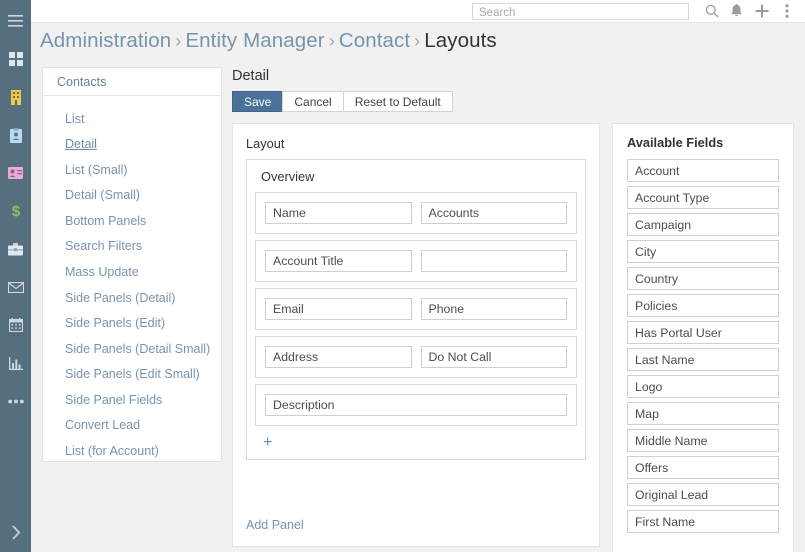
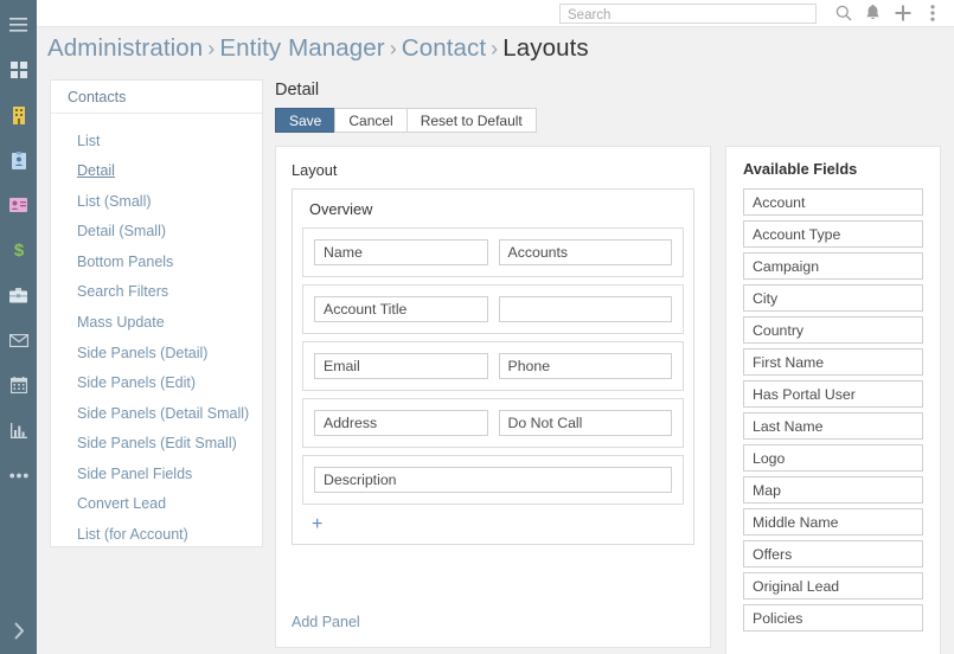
  $
  Search
  Administration › Entity Manager › Contact › Layouts
  Contacts
  List
  Detail
  List (Small)
  Detail (Small)
  Bottom Panels
  Search Filters
  Mass Update
  Side Panels (Detail)
  Side Panels (Edit)
  Side Panels (Detail Small)
  Side Panels (Edit Small)
  Side Panel Fields
  Convert Lead
  List (for Account)
  Detail
  Save
  Cancel
  Reset to Default
  Layout
  Overview
  Name
  Accounts
  Account Title
  Email
  Phone
  Address
  Do Not Call
  Description
  +
  Add Panel
  Available Fields
  Account
  Account Type
  Campaign
  City
  Country
- Policies
+ First Name
  Has Portal User
  Last Name
  Logo
  Map
  Middle Name
  Offers
  Original Lead
- First Name
+ Policies
